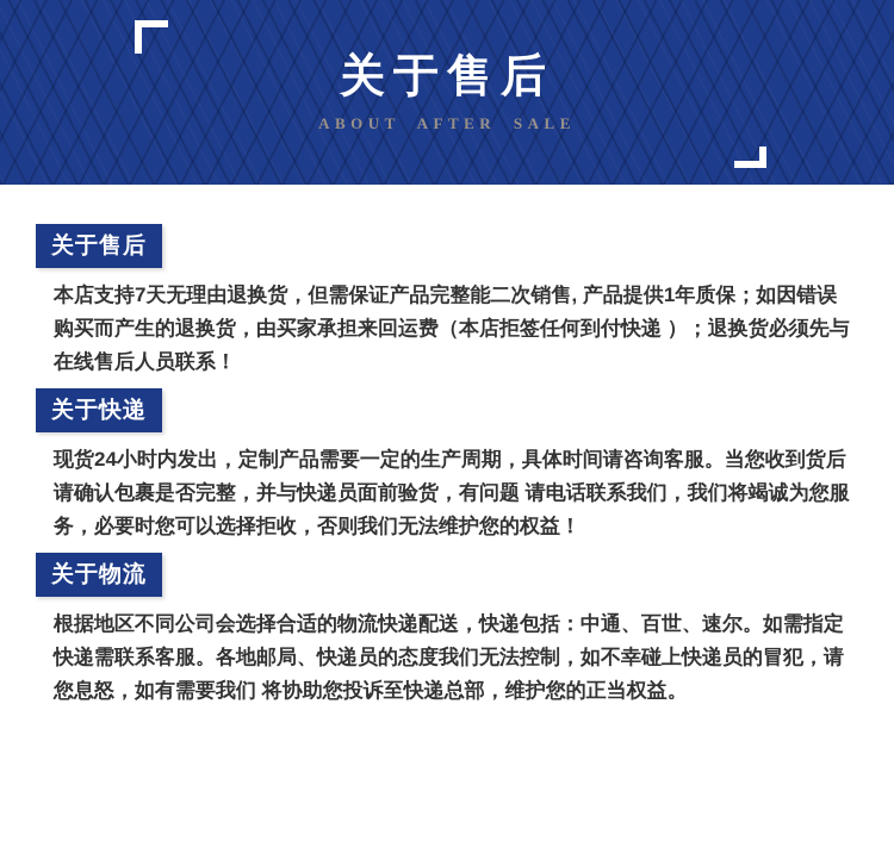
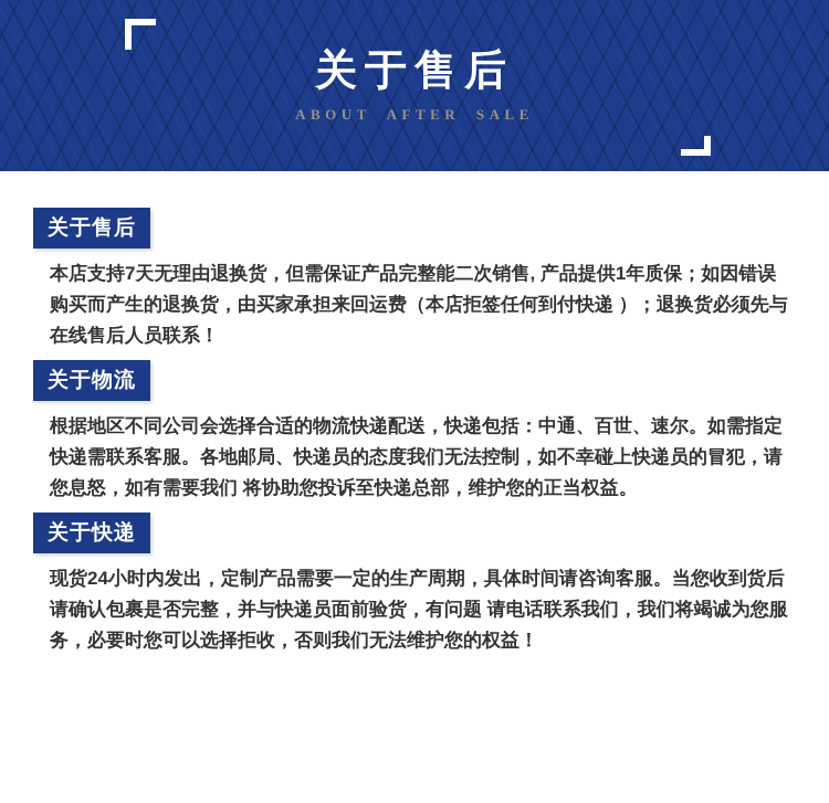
  关于售后
  ABOUT AFTER SALE
  关于售后
  本店支持7天无理由退换货，但需保证产品完整能二次销售, 产品提供1年质保；如因错误购买而产生的退换货，由买家承担来回运费（本店拒签任何到付快递 ）；退换货必须先与在线售后人员联系！
- 关于快递
+ 关于物流
- 现货24小时内发出，定制产品需要一定的生产周期，具体时间请咨询客服。当您收到货后请确认包裹是否完整，并与快递员面前验货，有问题 请电话联系我们，我们将竭诚为您服务，必要时您可以选择拒收，否则我们无法维护您的权益！
+ 根据地区不同公司会选择合适的物流快递配送，快递包括：中通、百世、速尔。如需指定快递需联系客服。各地邮局、快递员的态度我们无法控制，如不幸碰上快递员的冒犯，请您息怒，如有需要我们 将协助您投诉至快递总部，维护您的正当权益。
- 关于物流
+ 关于快递
- 根据地区不同公司会选择合适的物流快递配送，快递包括：中通、百世、速尔。如需指定快递需联系客服。各地邮局、快递员的态度我们无法控制，如不幸碰上快递员的冒犯，请您息怒，如有需要我们 将协助您投诉至快递总部，维护您的正当权益。
+ 现货24小时内发出，定制产品需要一定的生产周期，具体时间请咨询客服。当您收到货后请确认包裹是否完整，并与快递员面前验货，有问题 请电话联系我们，我们将竭诚为您服务，必要时您可以选择拒收，否则我们无法维护您的权益！
